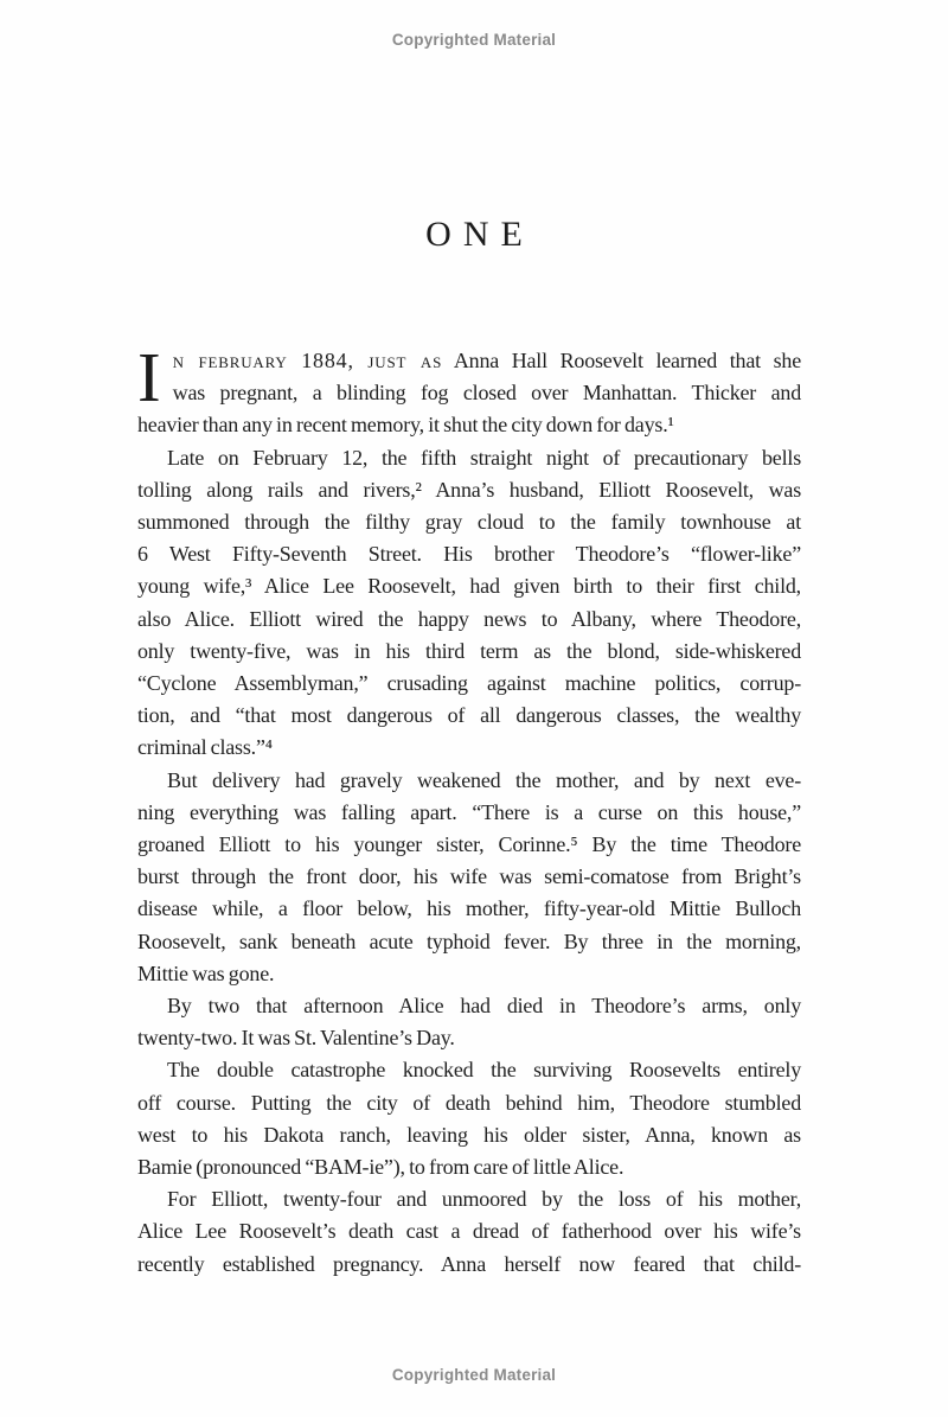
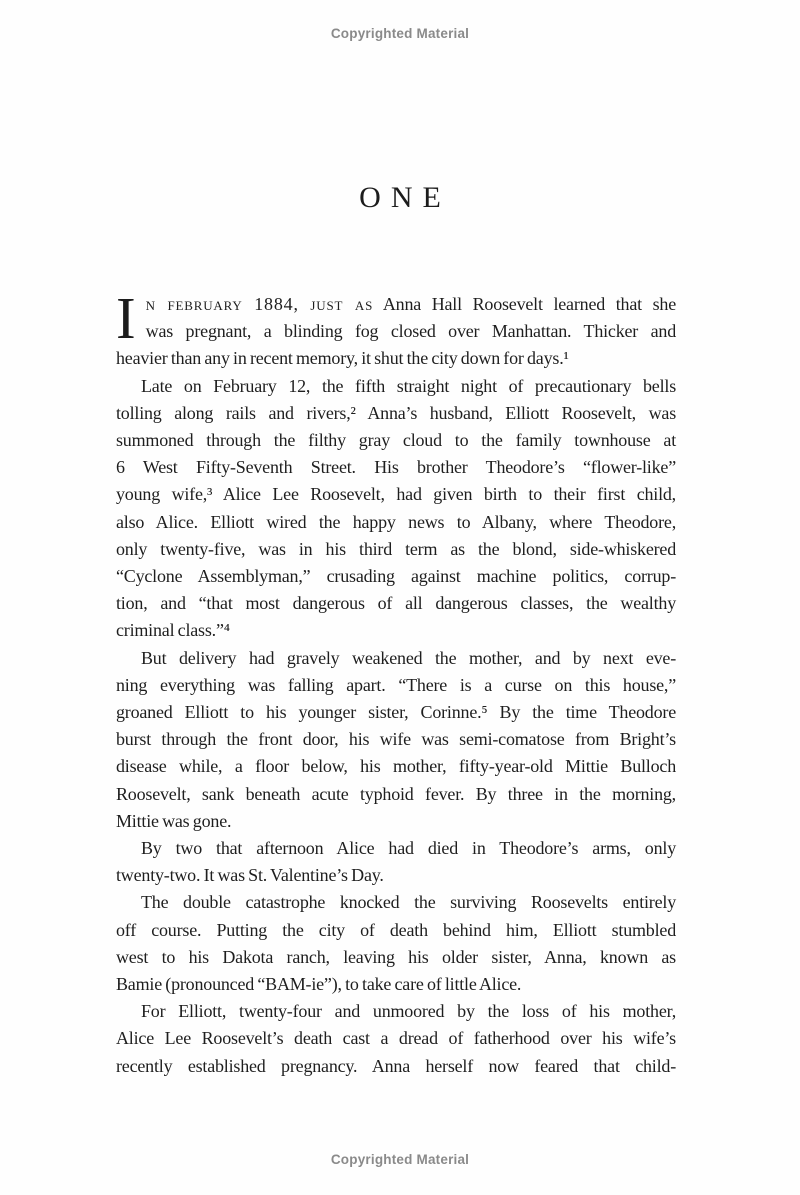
  Copyrighted Material
  ONE
  I
  n february 1884, just as Anna Hall Roosevelt learned that she
  was pregnant, a blinding fog closed over Manhattan. Thicker and
  heavier than any in recent memory, it shut the city down for days.¹
  Late on February 12, the fifth straight night of precautionary bells
  tolling along rails and rivers,² Anna’s husband, Elliott Roosevelt, was
  summoned through the filthy gray cloud to the family townhouse at
  6 West Fifty-Seventh Street. His brother Theodore’s “flower-like”
  young wife,³ Alice Lee Roosevelt, had given birth to their first child,
  also Alice. Elliott wired the happy news to Albany, where Theodore,
  only twenty-five, was in his third term as the blond, side-whiskered
  “Cyclone Assemblyman,” crusading against machine politics, corrup-
  tion, and “that most dangerous of all dangerous classes, the wealthy
  criminal class.”⁴
  But delivery had gravely weakened the mother, and by next eve-
  ning everything was falling apart. “There is a curse on this house,”
  groaned Elliott to his younger sister, Corinne.⁵ By the time Theodore
  burst through the front door, his wife was semi-comatose from Bright’s
  disease while, a floor below, his mother, fifty-year-old Mittie Bulloch
  Roosevelt, sank beneath acute typhoid fever. By three in the morning,
  Mittie was gone.
  By two that afternoon Alice had died in Theodore’s arms, only
  twenty-two. It was St. Valentine’s Day.
  The double catastrophe knocked the surviving Roosevelts entirely
- off course. Putting the city of death behind him, Theodore stumbled
+ off course. Putting the city of death behind him, Elliott stumbled
  west to his Dakota ranch, leaving his older sister, Anna, known as
- Bamie (pronounced “BAM-ie”), to from care of little Alice.
+ Bamie (pronounced “BAM-ie”), to take care of little Alice.
  For Elliott, twenty-four and unmoored by the loss of his mother,
  Alice Lee Roosevelt’s death cast a dread of fatherhood over his wife’s
  recently established pregnancy. Anna herself now feared that child-
  Copyrighted Material
